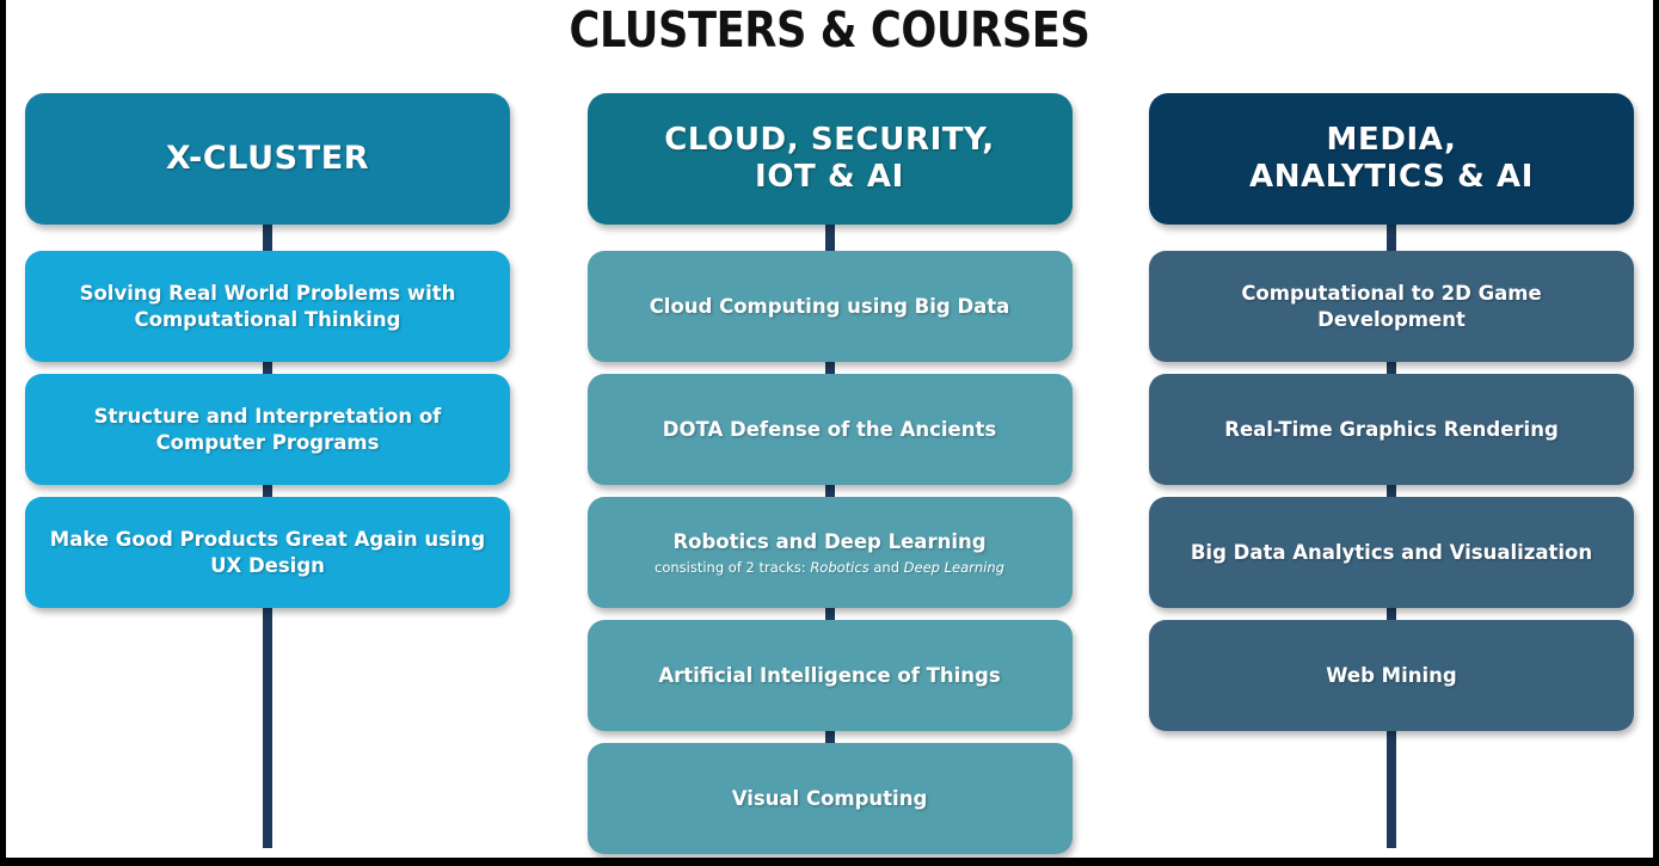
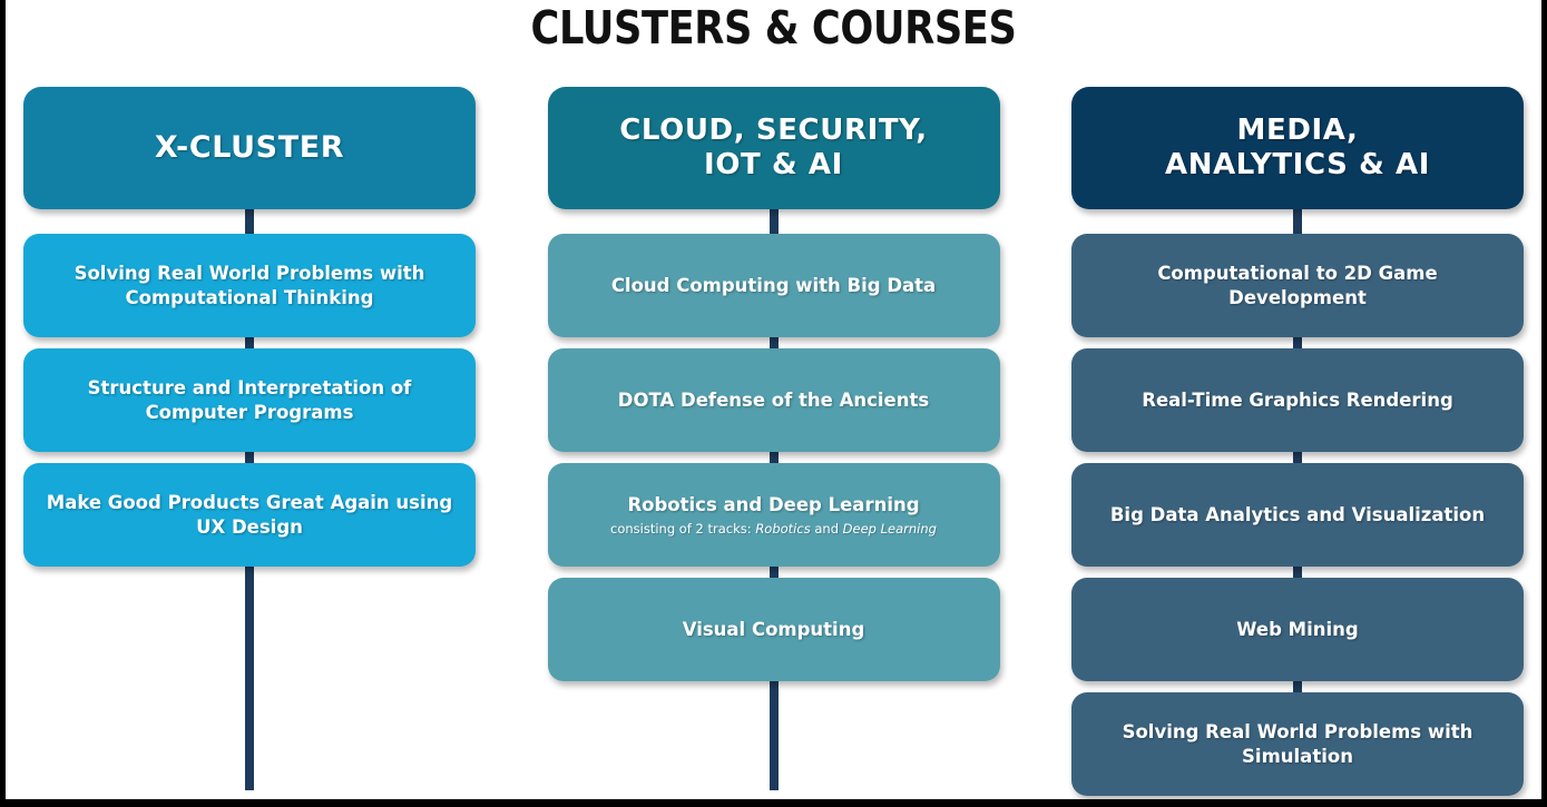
  CLUSTERS & COURSES
  X-CLUSTER
  Solving Real World Problems with Computational Thinking
  Structure and Interpretation of Computer Programs
  Make Good Products Great Again using UX Design
  CLOUD, SECURITY,
  IOT & AI
- Cloud Computing using Big Data
+ Cloud Computing with Big Data
  DOTA Defense of the Ancients
  Robotics and Deep Learning
  consisting of 2 tracks: Robotics and Deep Learning
- Artificial Intelligence of Things
  Visual Computing
  MEDIA,
  ANALYTICS & AI
  Computational to 2D Game Development
  Real-Time Graphics Rendering
  Big Data Analytics and Visualization
  Web Mining
+ Solving Real World Problems with Simulation
